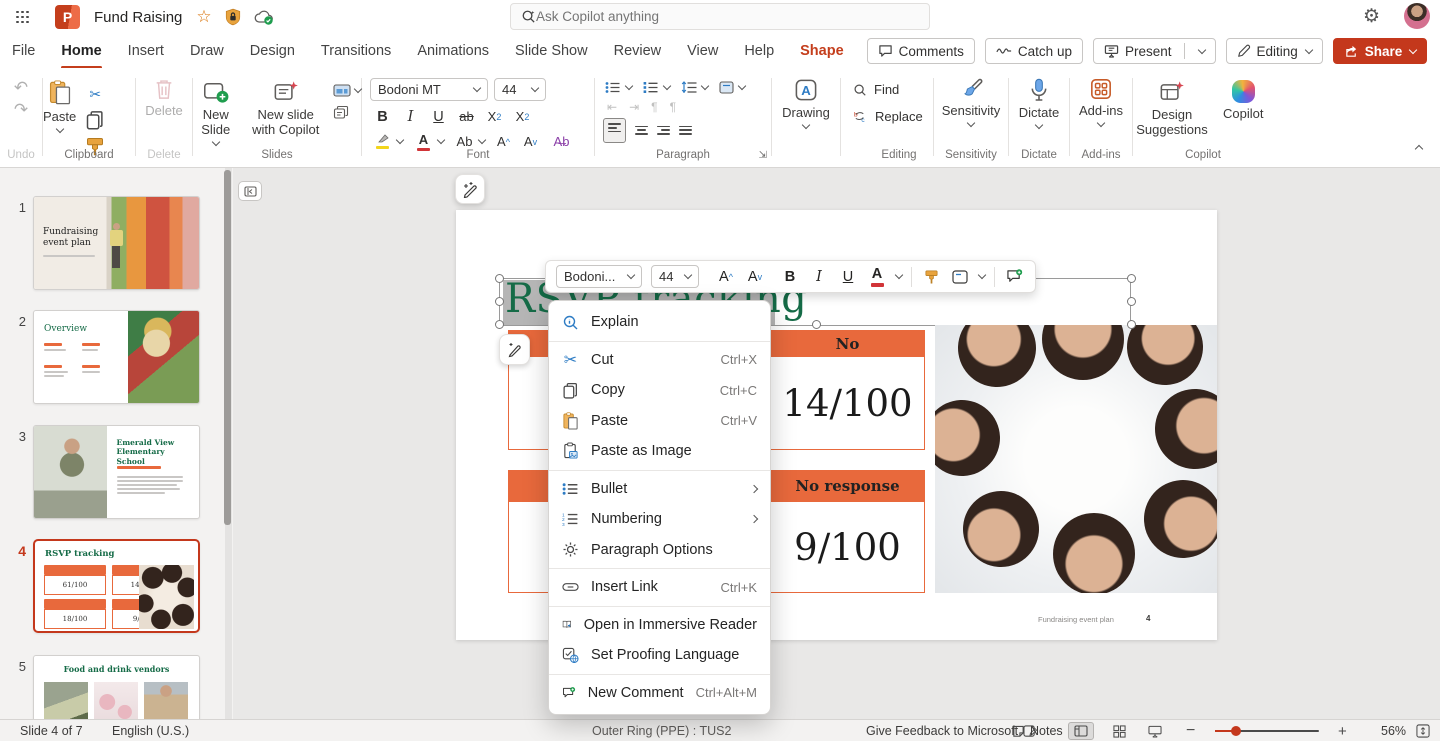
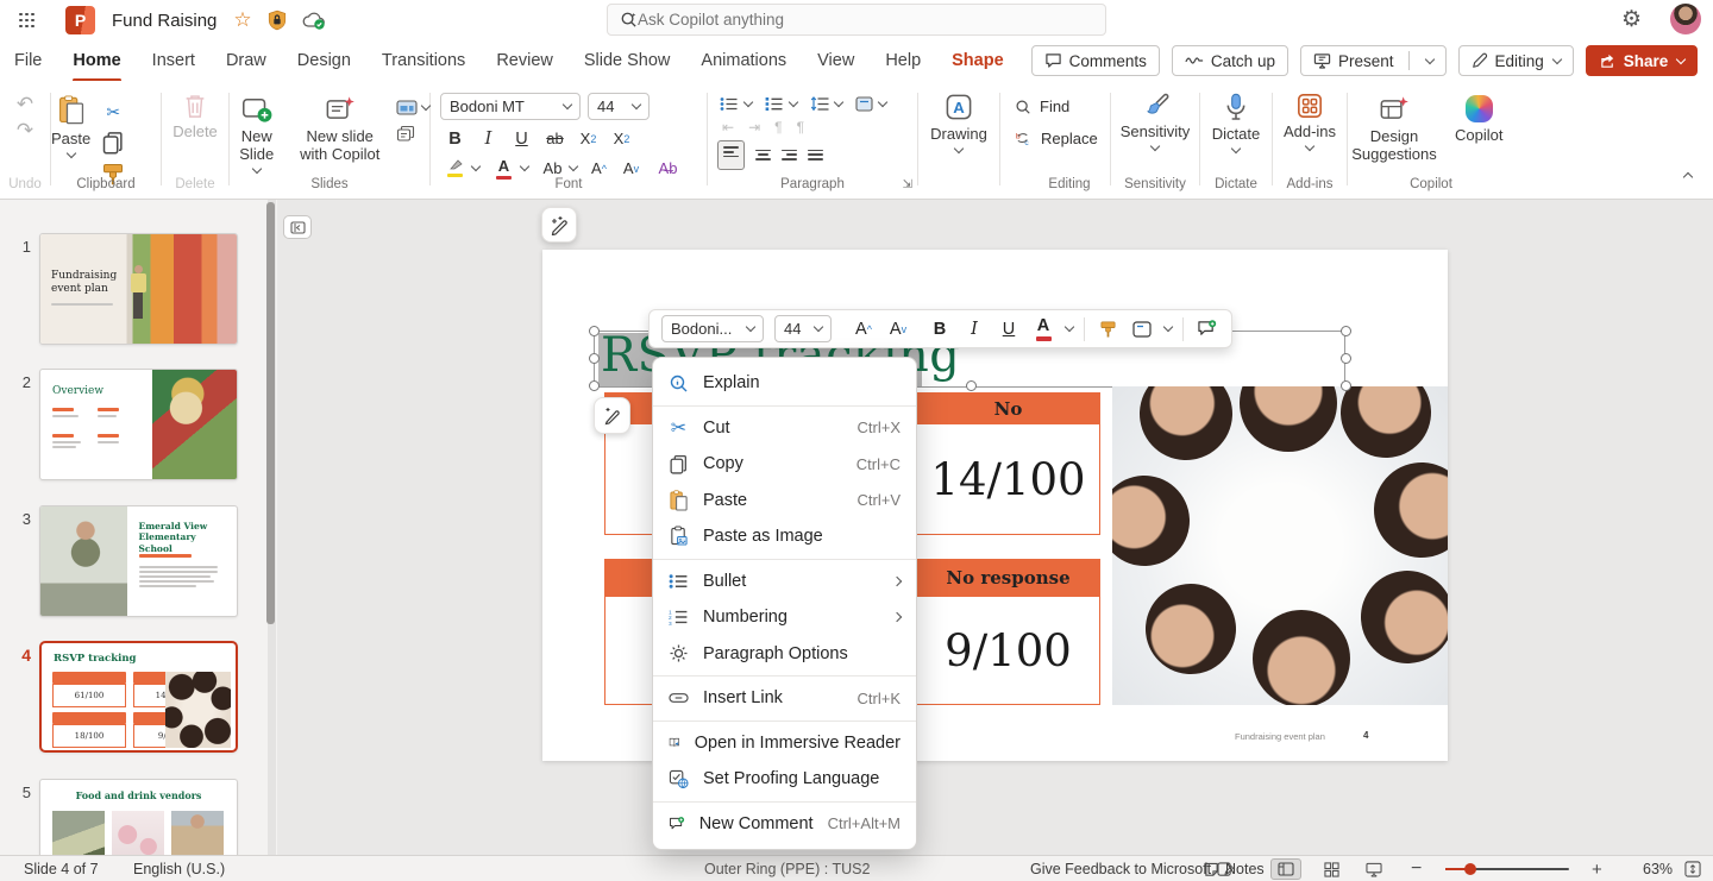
  P
  Fund Raising
  ☆
  Ask Copilot anything
  ⚙
  File
  Home
  Insert
  Draw
  Design
  Transitions
- Animations
+ Review
  Slide Show
- Review
+ Animations
  View
  Help
  Shape
  Comments
  Catch up
  Present
  Editing
  Share
  ↶
  ↷
  Undo
  Paste
  ✂
  Clipboard
  Delete
  Delete
  New Slide
  New slide with Copilot
  Slides
  Bodoni MT
  44
  B
  I
  U
  ab
  X
  2
  X
  2
  A
  Ab
  A
  ^
  A
  v
  A̶b
  Font
  ⇤
  ⇥
  ¶
  ¶
  Paragraph
  ⇲
  A
  Drawing
  Find
  Replace
  Editing
  Sensitivity
  Sensitivity
  Dictate
  Dictate
  Add-ins
  Add-ins
  Design Suggestions
  Copilot
  Copilot
  1
  Fundraising event plan
  2
  Overview
  3
  Emerald View Elementary School
  4
  RSVP tracking
  61/100
  18/100
  5
  Food and drink vendors
  RSVP tracking
  No
  14/100
  No response
  9/100
  Fundraising event plan
  4
  Bodoni...
  44
  A
  ^
  A
  v
  B
  I
  U
  A
  Explain
  ✂
  Cut
  Ctrl+X
  Copy
  Ctrl+C
  Paste
  Ctrl+V
  Paste as Image
  Bullet
  Numbering
  Paragraph Options
  Insert Link
  Ctrl+K
  Open in Immersive Reader
  Set Proofing Language
  New Comment
  Ctrl+Alt+M
  Slide 4 of 7
  English (U.S.)
  Outer Ring (PPE) : TUS2
  Give Feedback to Microsoft
  Notes
  −
  +
- 56%
+ 63%
